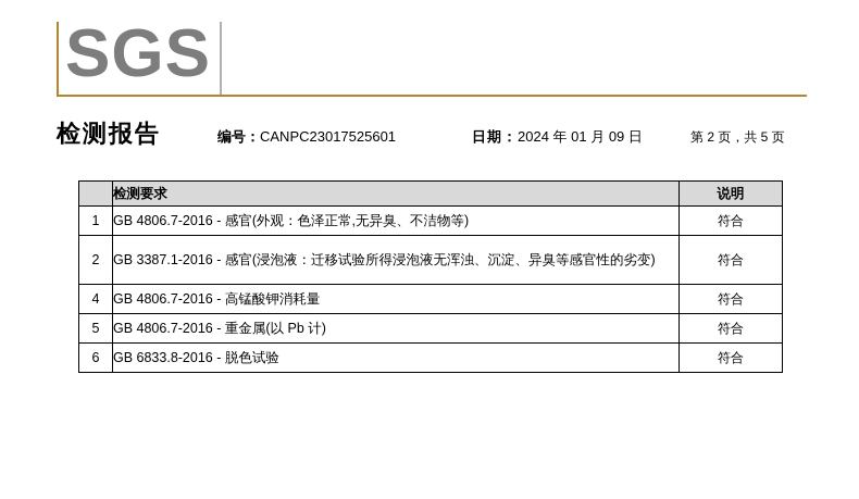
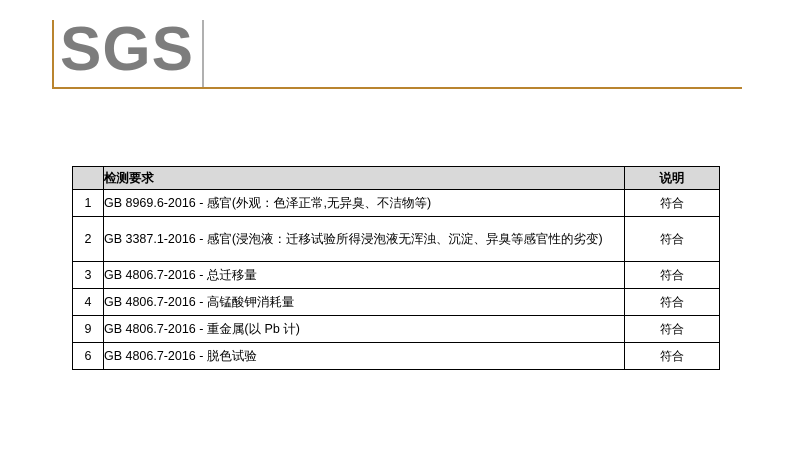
  SGS
- 检测报告
- 编号：CANPC23017525601
- 日期：2024 年 01 月 09 日
- 第 2 页，共 5 页
  	检测要求	说明
- 1	GB 4806.7-2016 - 感官(外观：色泽正常,无异臭、不洁物等)	符合
+ 1	GB 8969.6-2016 - 感官(外观：色泽正常,无异臭、不洁物等)	符合
  2	GB 3387.1-2016 - 感官(浸泡液：迁移试验所得浸泡液无浑浊、沉淀、异臭等感官性的劣变)	符合
+ 3	GB 4806.7-2016 - 总迁移量	符合
  4	GB 4806.7-2016 - 高锰酸钾消耗量	符合
- 5	GB 4806.7-2016 - 重金属(以 Pb 计)	符合
+ 9	GB 4806.7-2016 - 重金属(以 Pb 计)	符合
- 6	GB 6833.8-2016 - 脱色试验	符合
+ 6	GB 4806.7-2016 - 脱色试验	符合
